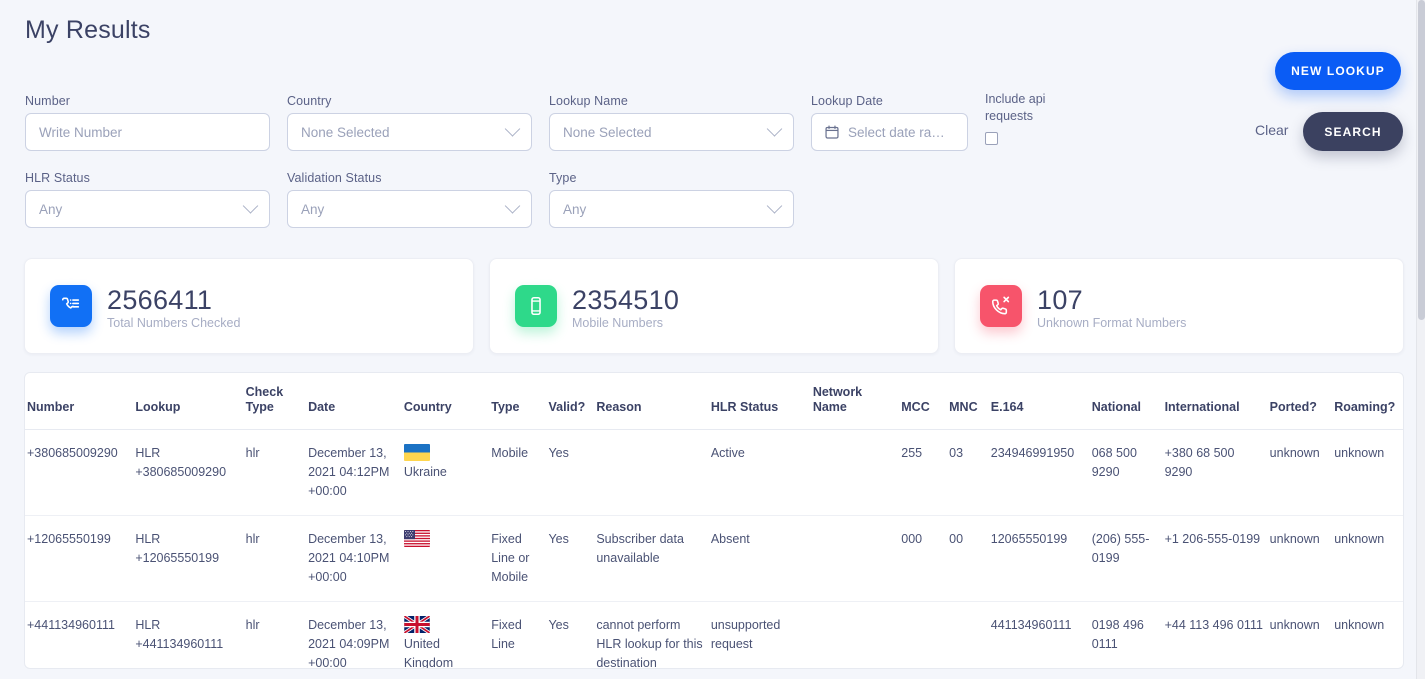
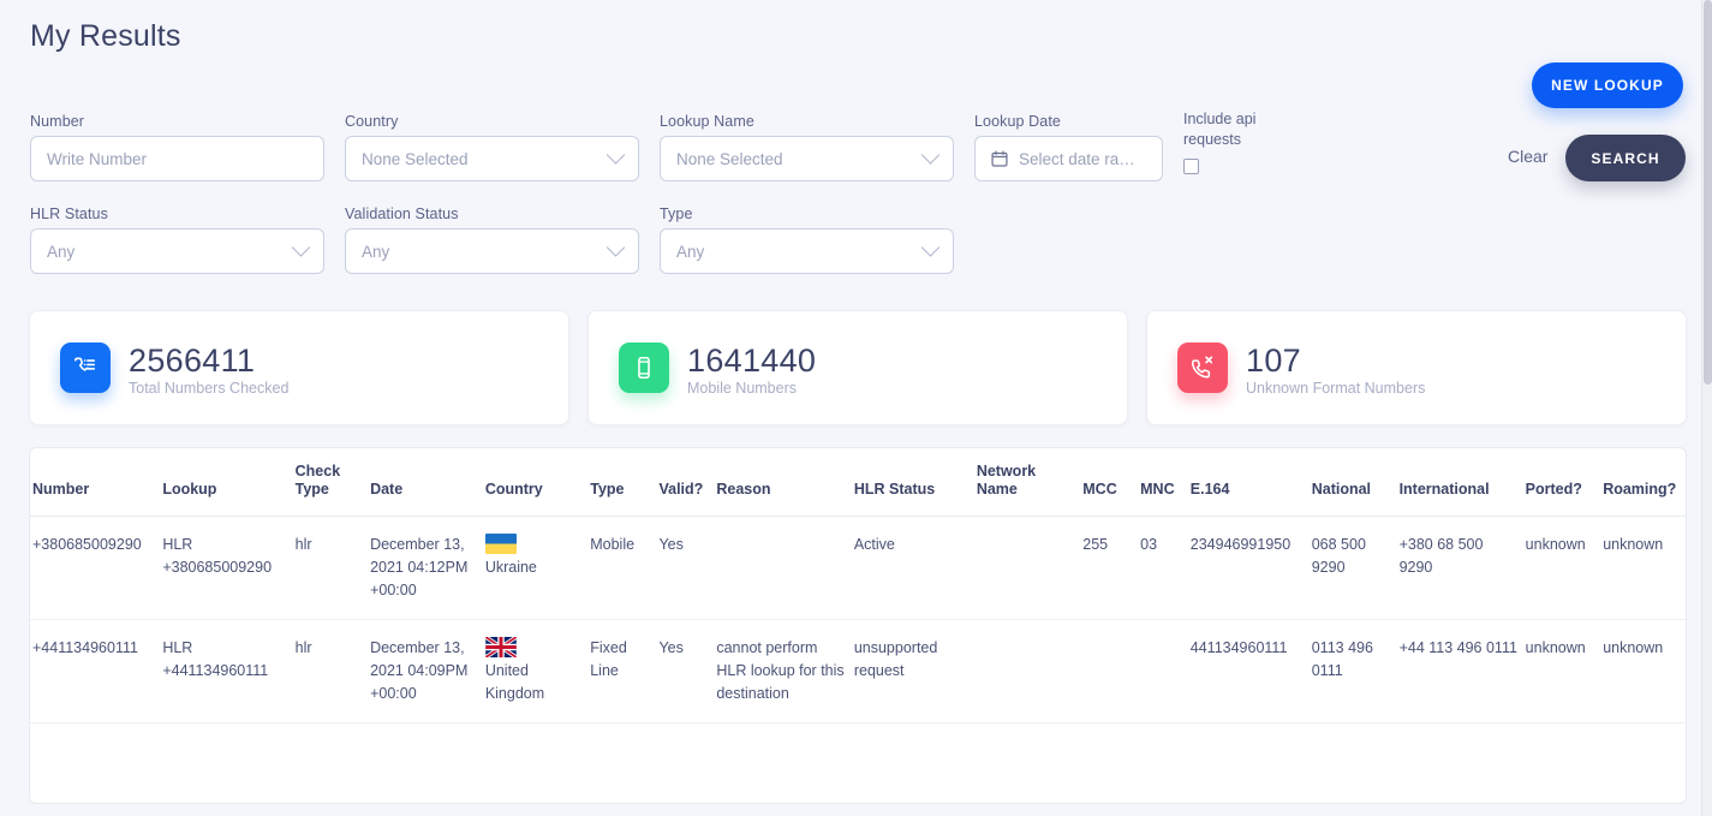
  My Results
  Number
  Write Number
  Country
  None Selected
  Lookup Name
  None Selected
  Lookup Date
  Select date ra…
  Include api requests
  HLR Status
  Any
  Validation Status
  Any
  Type
  Any
  NEW LOOKUP
  Clear
  SEARCH
  2566411
  Total Numbers Checked
- 2354510
+ 1641440
  Mobile Numbers
  107
  Unknown Format Numbers
  Number	Lookup	Check Type	Date	Country	Type	Valid?	Reason	HLR Status	Network Name	MCC	MNC	E.164	National	International	Ported?	Roaming?
  +380685009290	HLR +380685009290	hlr	December 13, 2021 04:12PM +00:00	Ukraine	Mobile	Yes		Active		255	03	234946991950	068 500 9290	+380 68 500 9290	unknown	unknown
- +12065550199	HLR +12065550199	hlr	December 13, 2021 04:10PM +00:00		Fixed Line or Mobile	Yes	Subscriber data unavailable	Absent		000	00	12065550199	(206) 555-0199	+1 206-555-0199	unknown	unknown
- +441134960111	HLR +441134960111	hlr	December 13, 2021 04:09PM +00:00	United Kingdom	Fixed Line	Yes	cannot perform HLR lookup for this destination	unsupported request				441134960111	0198 496 0111	+44 113 496 0111	unknown	unknown
+ +441134960111	HLR +441134960111	hlr	December 13, 2021 04:09PM +00:00	United Kingdom	Fixed Line	Yes	cannot perform HLR lookup for this destination	unsupported request				441134960111	0113 496 0111	+44 113 496 0111	unknown	unknown
